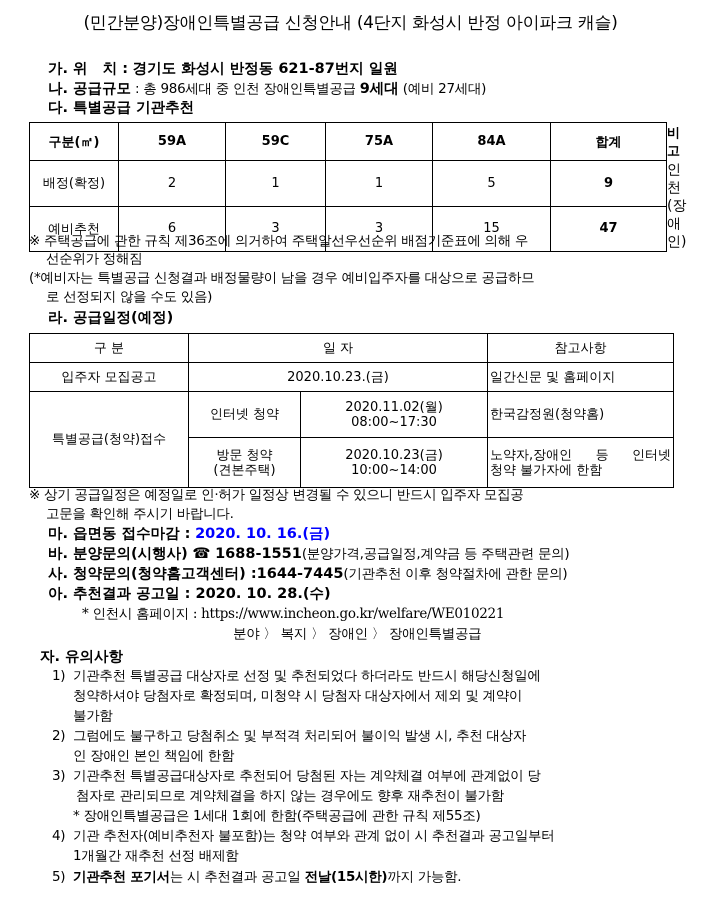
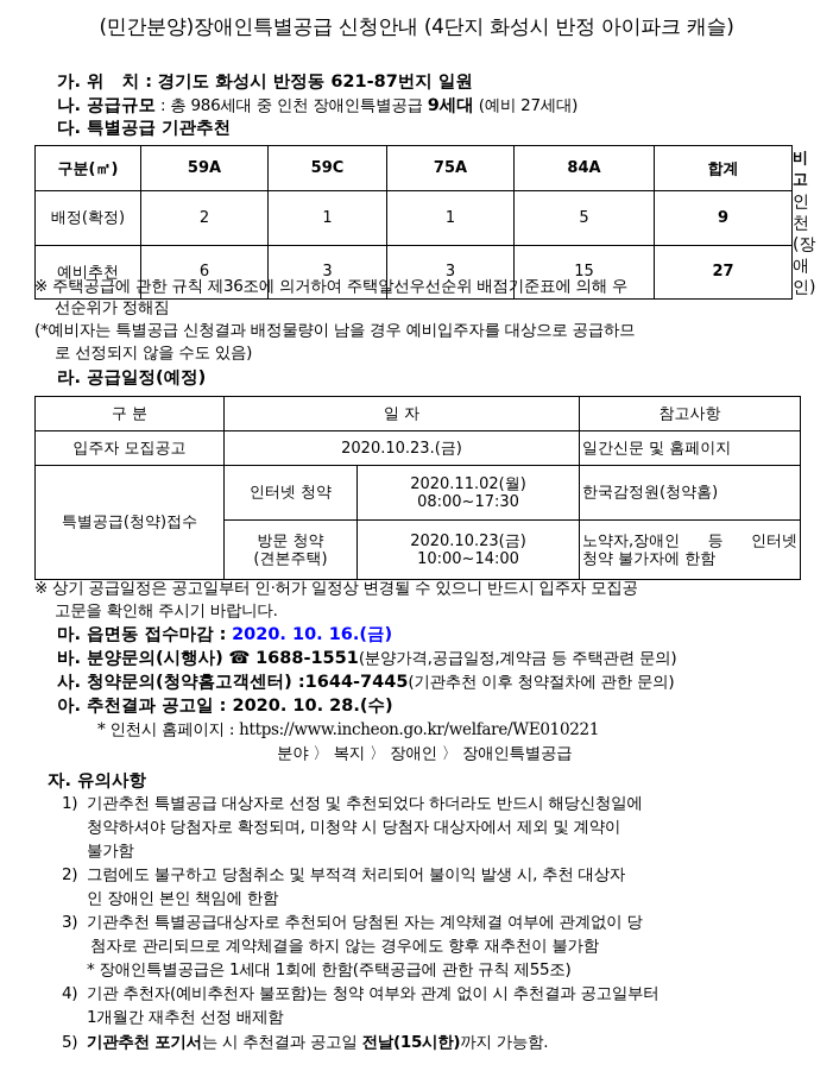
  (민간분양)장애인특별공급 신청안내 (4단지 화성시 반정 아이파크 캐슬)
  가. 위 치 : 경기도 화성시 반정동 621-87번지 일원
  나. 공급규모 : 총 986세대 중 인천 장애인특별공급 9세대 (예비 27세대)
  다. 특별공급 기관추천
  구분(㎡)	59A	59C	75A	84A	합계	비고
  배정(확정)	2	1	1	5	9	인천 (장애인)
- 예비추천	6	3	3	15	47
+ 예비추천	6	3	3	15	27
  ※ 주택공급에 관한 규칙 제36조에 의거하여 주택알선우선순위 배점기준표에 의해 우
  선순위가 정해짐
  (*예비자는 특별공급 신청결과 배정물량이 남을 경우 예비입주자를 대상으로 공급하므
  로 선정되지 않을 수도 있음)
  라. 공급일정(예정)
  구 분	일 자	참고사항
  입주자 모집공고	2020.10.23.(금)	일간신문 및 홈페이지
  특별공급(청약)접수	인터넷 청약	2020.11.02(월) 08:00~17:30	한국감정원(청약홈)
  방문 청약 (견본주택)	2020.10.23(금) 10:00~14:00	노약자,장애인 등 인터넷 청약 불가자에 한함
- ※ 상기 공급일정은 예정일로 인·허가 일정상 변경될 수 있으니 반드시 입주자 모집공
+ ※ 상기 공급일정은 공고일부터 인·허가 일정상 변경될 수 있으니 반드시 입주자 모집공
  고문을 확인해 주시기 바랍니다.
  마. 읍면동 접수마감 : 2020. 10. 16.(금)
  바. 분양문의(시행사) ☎ 1688-1551(분양가격,공급일정,계약금 등 주택관련 문의)
  사. 청약문의(청약홈고객센터) :1644-7445(기관추천 이후 청약절차에 관한 문의)
  아. 추천결과 공고일 : 2020. 10. 28.(수)
  * 인천시 홈페이지 : https://www.incheon.go.kr/welfare/WE010221
  분야 〉 복지 〉 장애인 〉 장애인특별공급
  자. 유의사항
  1)
  기관추천 특별공급 대상자로 선정 및 추천되었다 하더라도 반드시 해당신청일에
  청약하셔야 당첨자로 확정되며, 미청약 시 당첨자 대상자에서 제외 및 계약이
  불가함
  2)
  그럼에도 불구하고 당첨취소 및 부적격 처리되어 불이익 발생 시, 추천 대상자
  인 장애인 본인 책임에 한함
  3)
  기관추천 특별공급대상자로 추천되어 당첨된 자는 계약체결 여부에 관계없이 당
  첨자로 관리되므로 계약체결을 하지 않는 경우에도 향후 재추천이 불가함
  * 장애인특별공급은 1세대 1회에 한함(주택공급에 관한 규칙 제55조)
  4)
  기관 추천자(예비추천자 불포함)는 청약 여부와 관계 없이 시 추천결과 공고일부터
  1개월간 재추천 선정 배제함
  5)
  기관추천 포기서는 시 추천결과 공고일 전날(15시한)까지 가능함.
